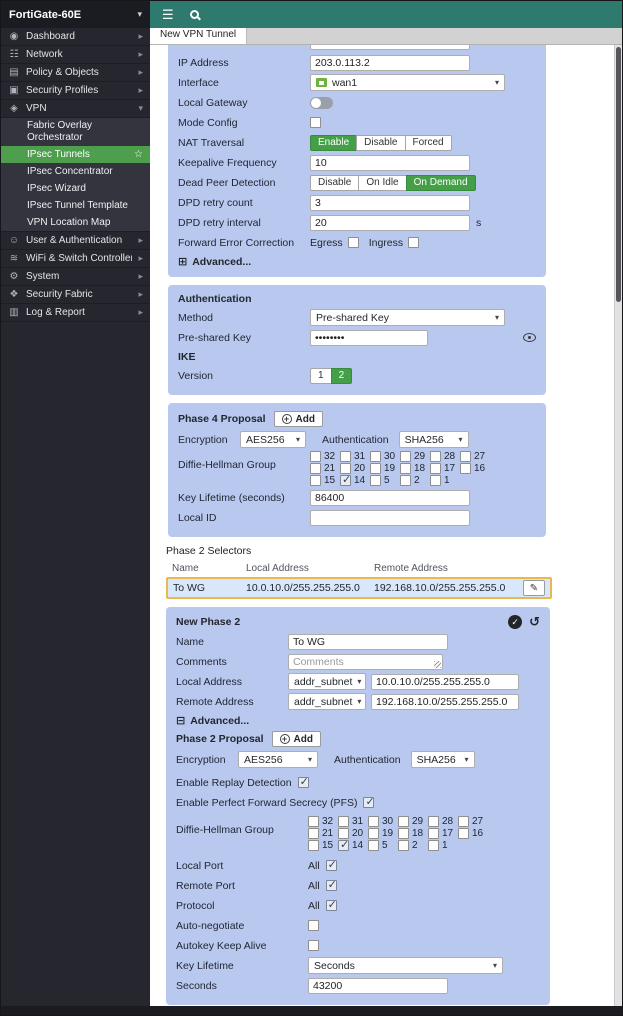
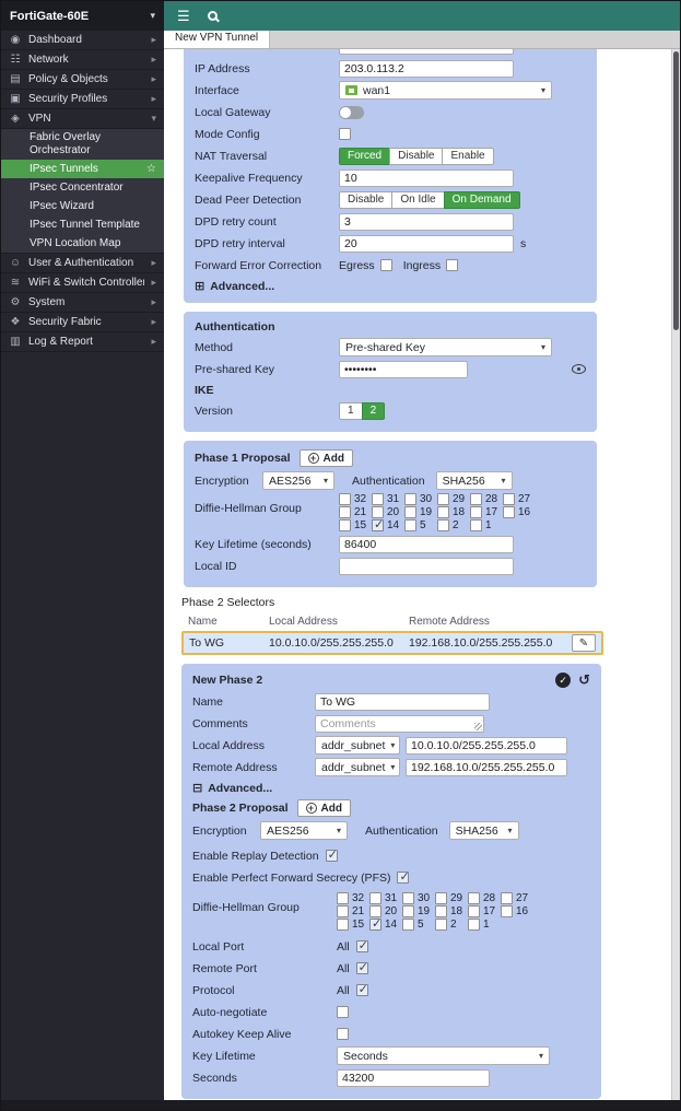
  FortiGate-60E
  ▾
  ☰
  ◉
  Dashboard
  ▸
  ☷
  Network
  ▸
  ▤
  Policy & Objects
  ▸
  ▣
  Security Profiles
  ▸
  ◈
  VPN
  ▾
  Fabric Overlay Orchestrator
  IPsec Tunnels
  ☆
  IPsec Concentrator
  IPsec Wizard
  IPsec Tunnel Template
  VPN Location Map
  ☺
  User & Authentication
  ▸
  ≋
  WiFi & Switch Controller
  ▸
  ⚙
  System
  ▸
  ❖
  Security Fabric
  ▸
  ▥
  Log & Report
  ▸
  New VPN Tunnel
  IP Address
  203.0.113.2
  Interface
  wan1
  ▾
  Local Gateway
  Mode Config
  NAT Traversal
- Enable
+ Forced
  Disable
- Forced
+ Enable
  Keepalive Frequency
  10
  Dead Peer Detection
  Disable
  On Idle
  On Demand
  DPD retry count
  3
  DPD retry interval
  20
  s
  Forward Error Correction
  Egress
  Ingress
  ⊞
  Advanced...
  Authentication
  Method
  Pre-shared Key
  ▾
  Pre-shared Key
  ••••••••
  IKE
  Version
  1
  2
- Phase 4 Proposal
+ Phase 1 Proposal
  +
  Add
  Encryption
  AES256
  ▾
  Authentication
  SHA256
  ▾
  Diffie-Hellman Group
  32
  31
  30
  29
  28
  27
  21
  20
  19
  18
  17
  16
  15
  14
  5
  2
  1
  Key Lifetime (seconds)
  86400
  Local ID
  Phase 2 Selectors
  Name
  Local Address
  Remote Address
  To WG
  10.0.10.0/255.255.255.0
  192.168.10.0/255.255.255.0
  ✎
  New Phase 2
  ✓
  ↺
  Name
  To WG
  Comments
  Comments
  Local Address
  addr_subnet
  ▾
  10.0.10.0/255.255.255.0
  Remote Address
  addr_subnet
  ▾
  192.168.10.0/255.255.255.0
  ⊟
  Advanced...
  Phase 2 Proposal
  +
  Add
  Encryption
  AES256
  ▾
  Authentication
  SHA256
  ▾
  Enable Replay Detection
  Enable Perfect Forward Secrecy (PFS)
  Diffie-Hellman Group
  32
  31
  30
  29
  28
  27
  21
  20
  19
  18
  17
  16
  15
  14
  5
  2
  1
  Local Port
  All
  Remote Port
  All
  Protocol
  All
  Auto-negotiate
  Autokey Keep Alive
  Key Lifetime
  Seconds
  ▾
  Seconds
  43200
